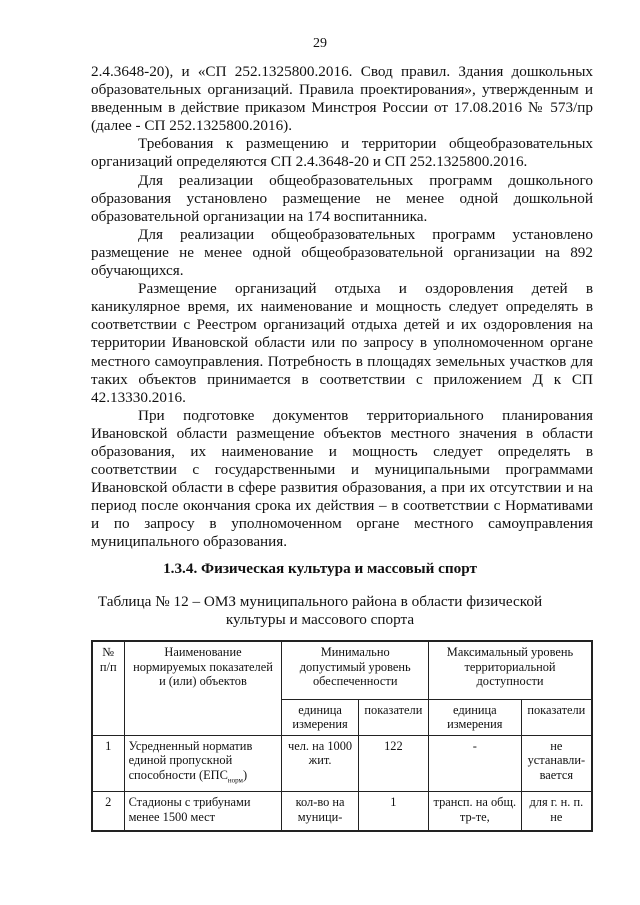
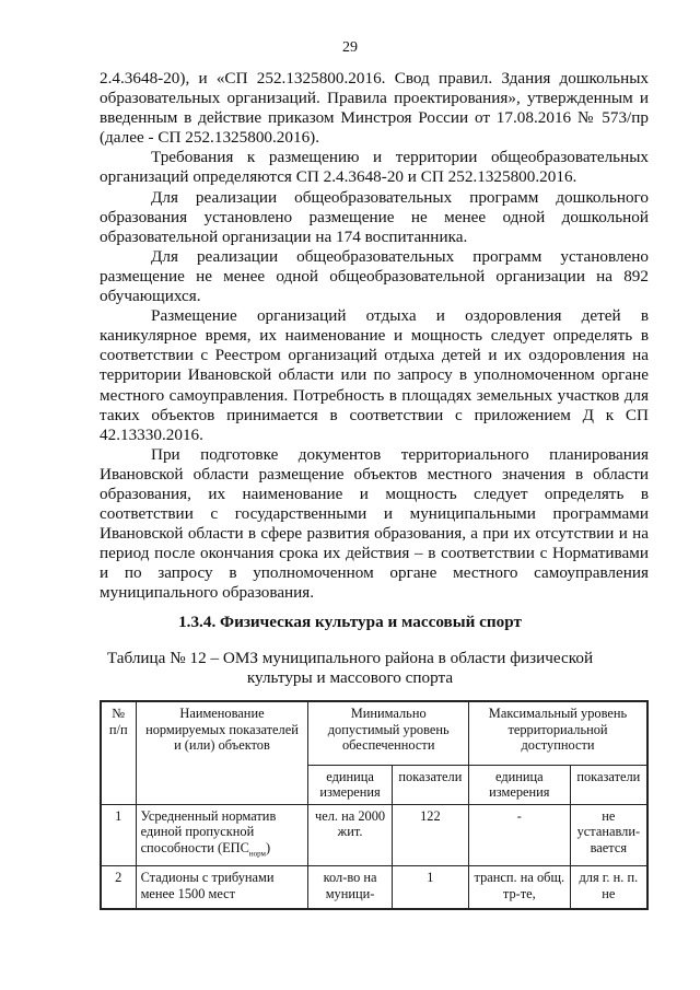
  29
  2.4.3648-20), и «СП 252.1325800.2016. Свод правил. Здания дошкольных образовательных организаций. Правила проектирования», утвержденным и введенным в действие приказом Минстроя России от 17.08.2016 № 573/пр (далее - СП 252.1325800.2016).
  Требования к размещению и территории общеобразовательных организаций определяются СП 2.4.3648-20 и СП 252.1325800.2016.
  Для реализации общеобразовательных программ дошкольного образования установлено размещение не менее одной дошкольной образовательной организации на 174 воспитанника.
  Для реализации общеобразовательных программ установлено размещение не менее одной общеобразовательной организации на 892 обучающихся.
  Размещение организаций отдыха и оздоровления детей в каникулярное время, их наименование и мощность следует определять в соответствии с Реестром организаций отдыха детей и их оздоровления на территории Ивановской области или по запросу в уполномоченном органе местного самоуправления. Потребность в площадях земельных участков для таких объектов принимается в соответствии с приложением Д к СП 42.13330.2016.
  При подготовке документов территориального планирования Ивановской области размещение объектов местного значения в области образования, их наименование и мощность следует определять в соответствии с государственными и муниципальными программами Ивановской области в сфере развития образования, а при их отсутствии и на период после окончания срока их действия – в соответствии с Нормативами и по запросу в уполномоченном органе местного самоуправления муниципального образования.
  1.3.4. Физическая культура и массовый спорт
  Таблица № 12 – ОМЗ муниципального района в области физической
  культуры и массового спорта
  № п/п	Наименование нормируемых показателей и (или) объектов	Минимально допустимый уровень обеспеченности	Максимальный уровень территориальной доступности
  единица измерения	показатели	единица измерения	показатели
- 1	Усредненный норматив единой пропускной способности (ЕПСнорм)	чел. на 1000 жит.	122	-	не устанавли-вается
+ 1	Усредненный норматив единой пропускной способности (ЕПСнорм)	чел. на 2000 жит.	122	-	не устанавли-вается
  2	Стадионы с трибунами менее 1500 мест	кол-во на муници-	1	трансп. на общ. тр-те,	для г. н. п. не
